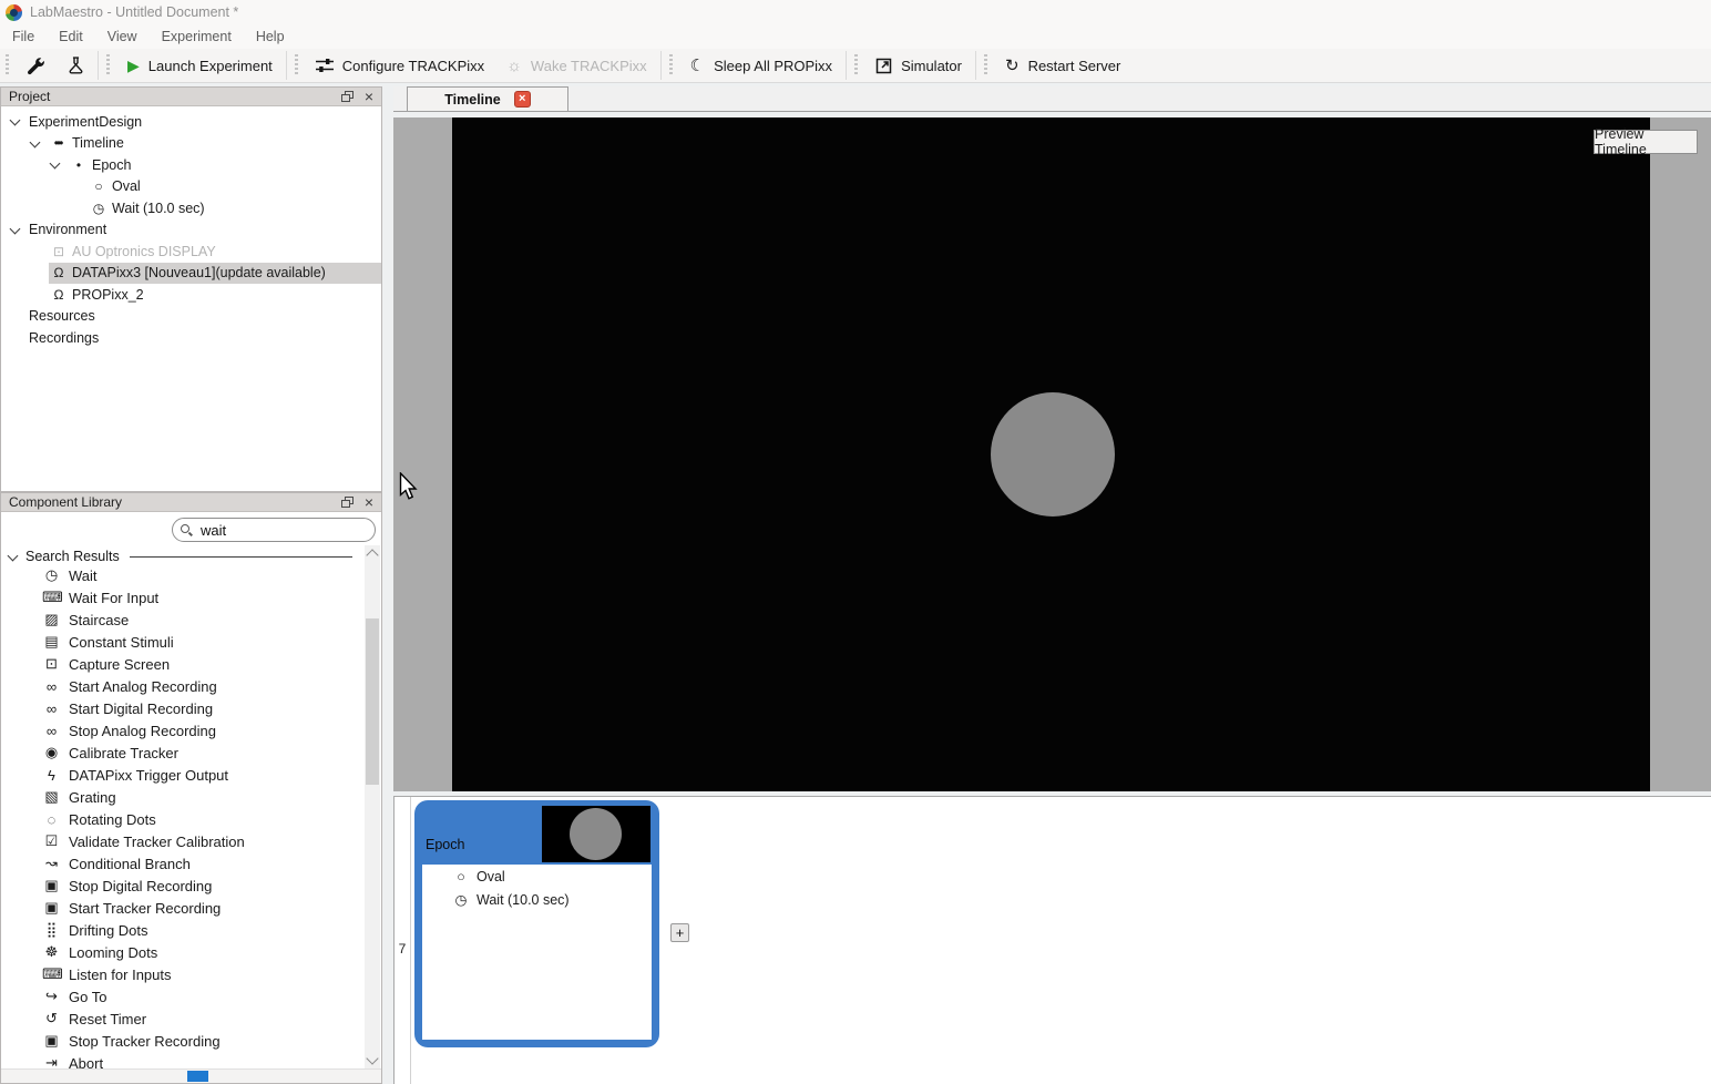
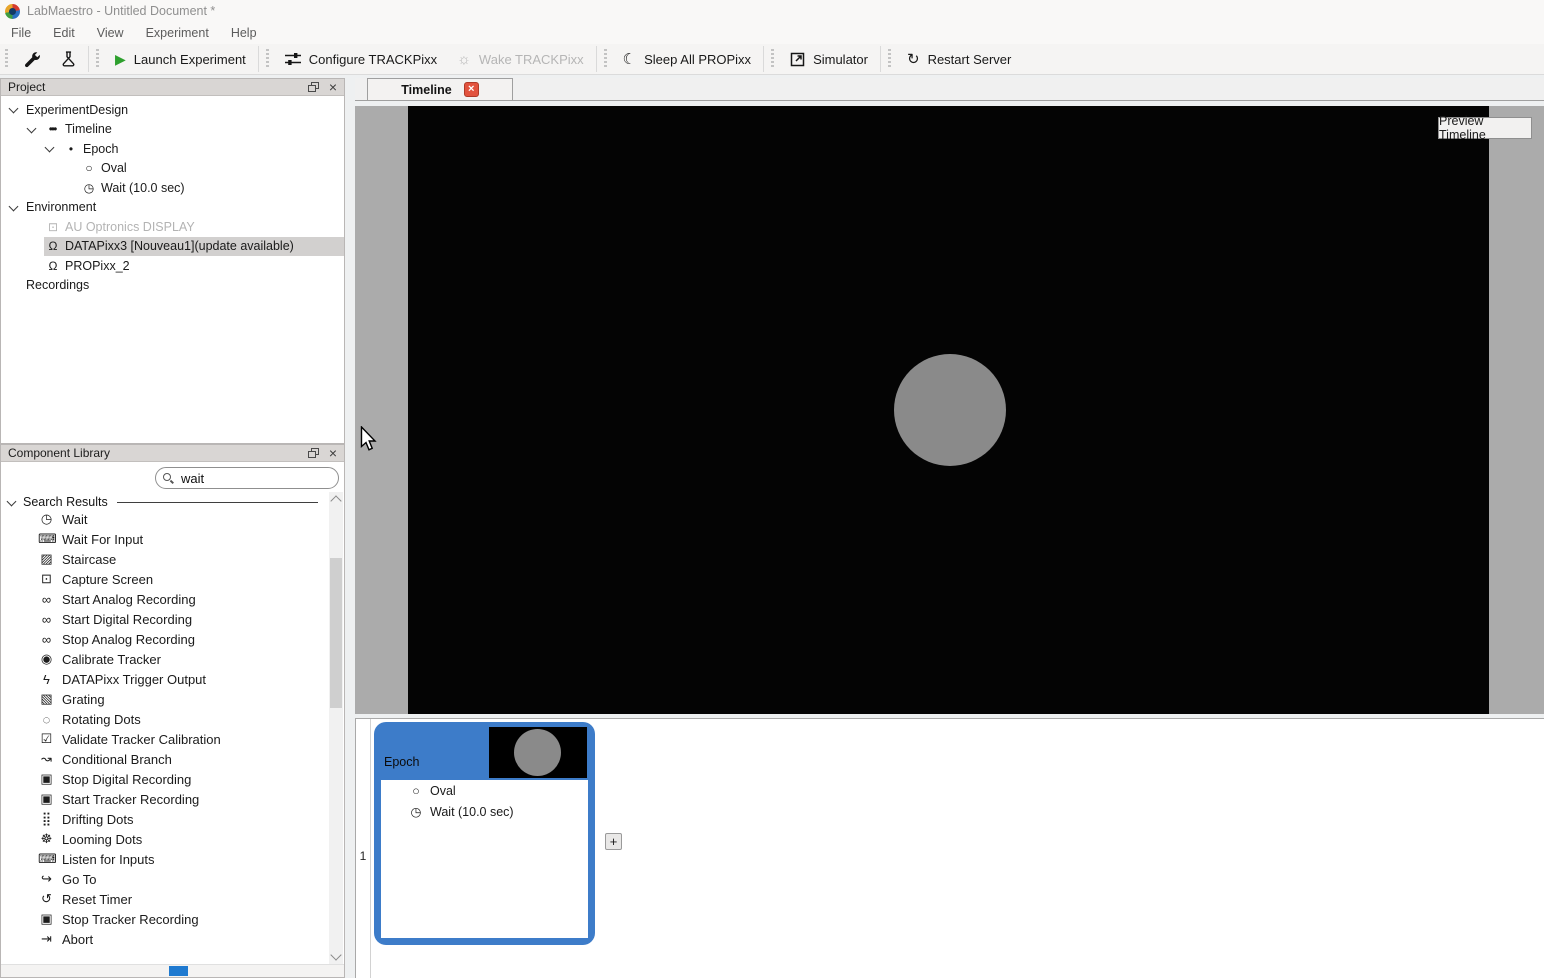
  LabMaestro - Untitled Document *
  File
  Edit
  View
  Experiment
  Help
  ▶
  Launch Experiment
  Configure TRACKPixx
  ☼
  Wake TRACKPixx
  ☾
  Sleep All PROPixx
  Simulator
  ↻
  Restart Server
  Project
  ×
  ExperimentDesign
  •••
  Timeline
  •
  Epoch
  ○
  Oval
  ◷
  Wait (10.0 sec)
  Environment
  ⊡
  AU Optronics DISPLAY
  Ω
  DATAPixx3 [Nouveau1](update available)
  Ω
  PROPixx_2
- Resources
  Recordings
  Component Library
  ×
  wait
  Search Results
  ◷
  Wait
  ⌨
  Wait For Input
  ▨
  Staircase
- ▤
- Constant Stimuli
  ⊡
  Capture Screen
  ∞
  Start Analog Recording
  ∞
  Start Digital Recording
  ∞
  Stop Analog Recording
  ◉
  Calibrate Tracker
  ϟ
  DATAPixx Trigger Output
  ▧
  Grating
  ◌
  Rotating Dots
  ☑
  Validate Tracker Calibration
  ↝
  Conditional Branch
  ▣
  Stop Digital Recording
  ▣
  Start Tracker Recording
  ⣿
  Drifting Dots
  ☸
  Looming Dots
  ⌨
  Listen for Inputs
  ↪
  Go To
  ↺
  Reset Timer
  ▣
  Stop Tracker Recording
  ⇥
  Abort
  Timeline
  ×
  Preview Timeline
- 7
+ 1
  Epoch
  ○
  Oval
  ◷
  Wait (10.0 sec)
  +
